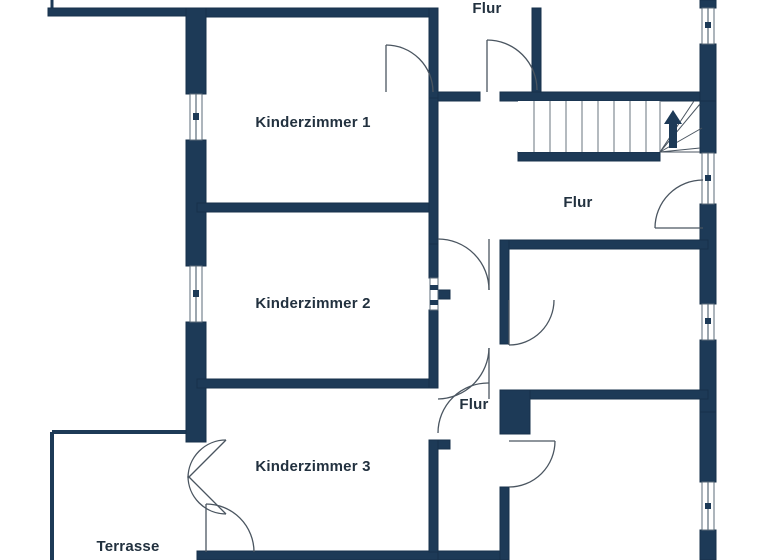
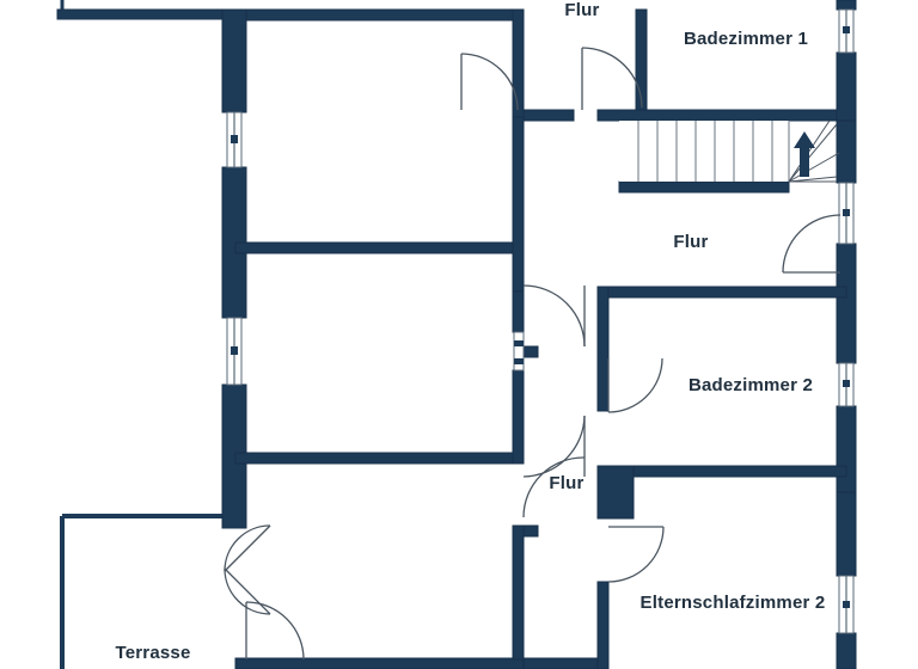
- Kinderzimmer 1
- Kinderzimmer 2
- Kinderzimmer 3
  Terrasse
  Flur
  Flur
  Flur
+ Badezimmer 1
+ Badezimmer 2
+ Elternschlafzimmer 2
